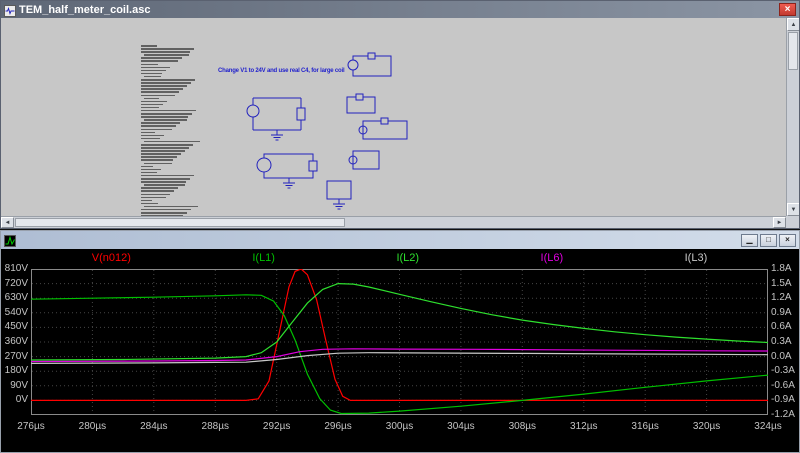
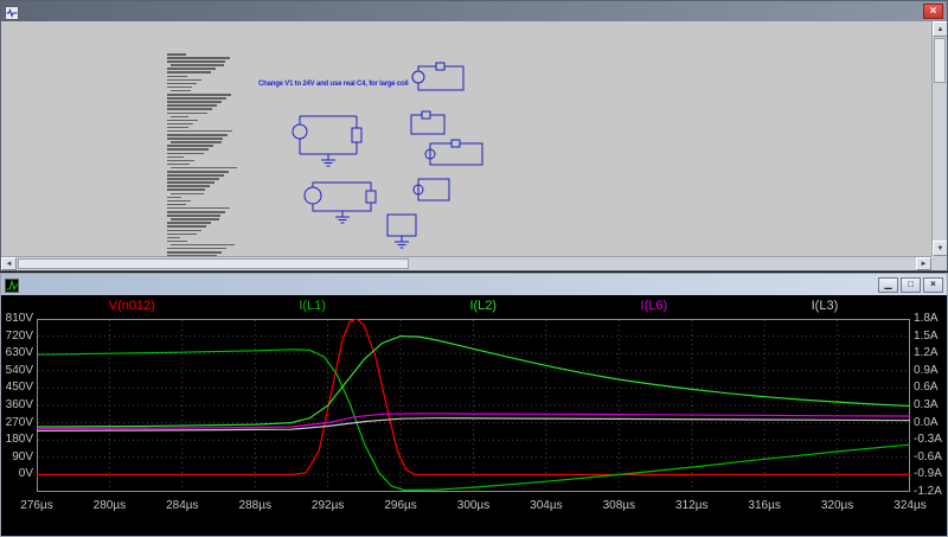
- TEM_half_meter_coil.asc
  ×
  ▁
  □
  ×
  V(n012)
  I(L1)
  I(L2)
  I(L6)
  I(L3)
  810V
  720V
  630V
  540V
  450V
  360V
  270V
  180V
  90V
  0V
  1.8A
  1.5A
  1.2A
  0.9A
  0.6A
  0.3A
  0.0A
  -0.3A
  -0.6A
  -0.9A
  -1.2A
  276µs
  280µs
  284µs
  288µs
  292µs
  296µs
  300µs
  304µs
  308µs
  312µs
  316µs
  320µs
  324µs
